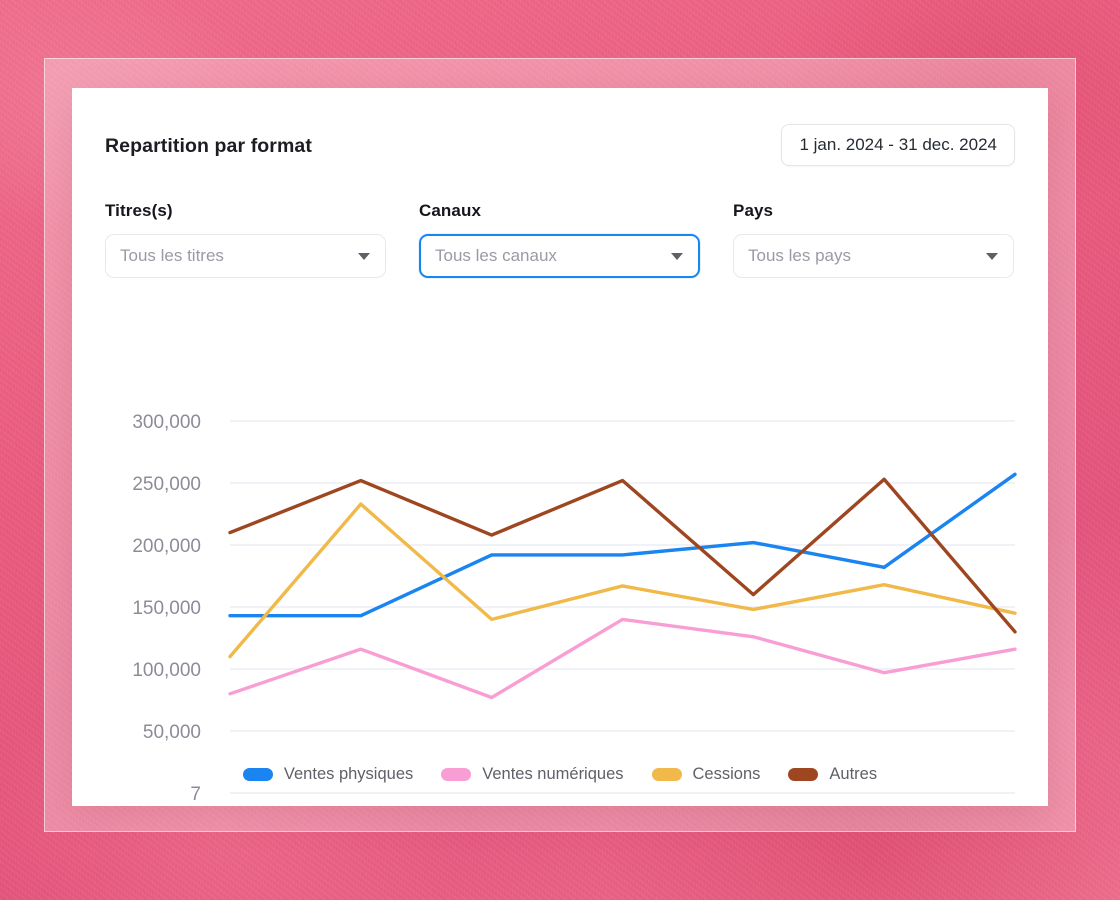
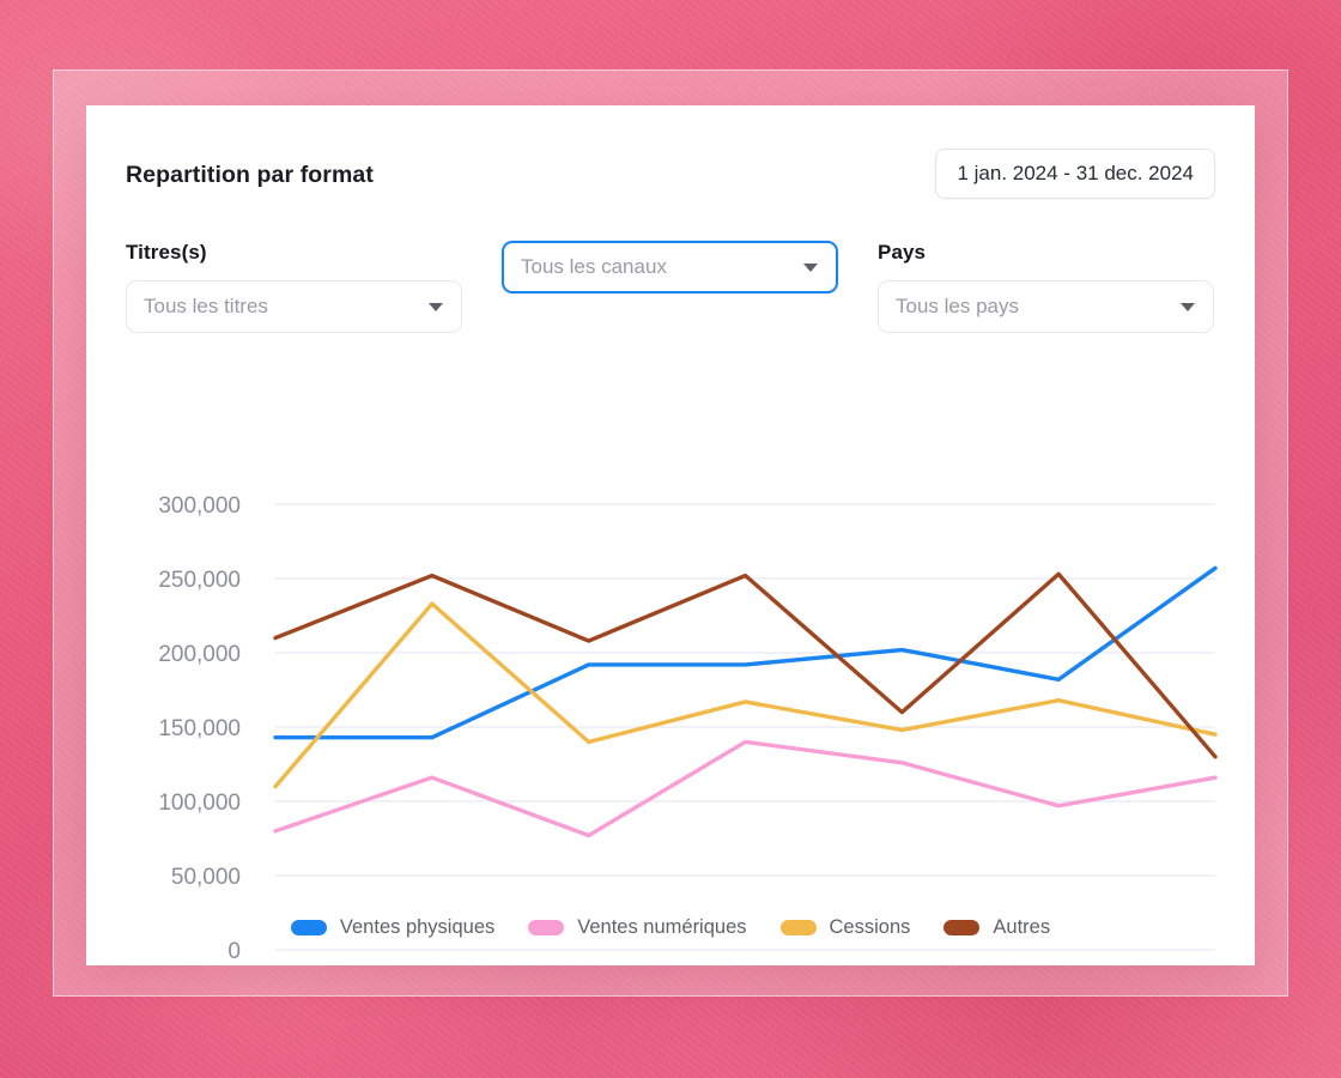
  Repartition par format
  1 jan. 2024 - 31 dec. 2024
  Titres(s)
  Tous les titres
- Canaux
  Tous les canaux
  Pays
  Tous les pays
  300,000
  250,000
  200,000
  150,000
  100,000
  50,000
- 7
+ 0
  Ventes physiques
  Ventes numériques
  Cessions
  Autres
